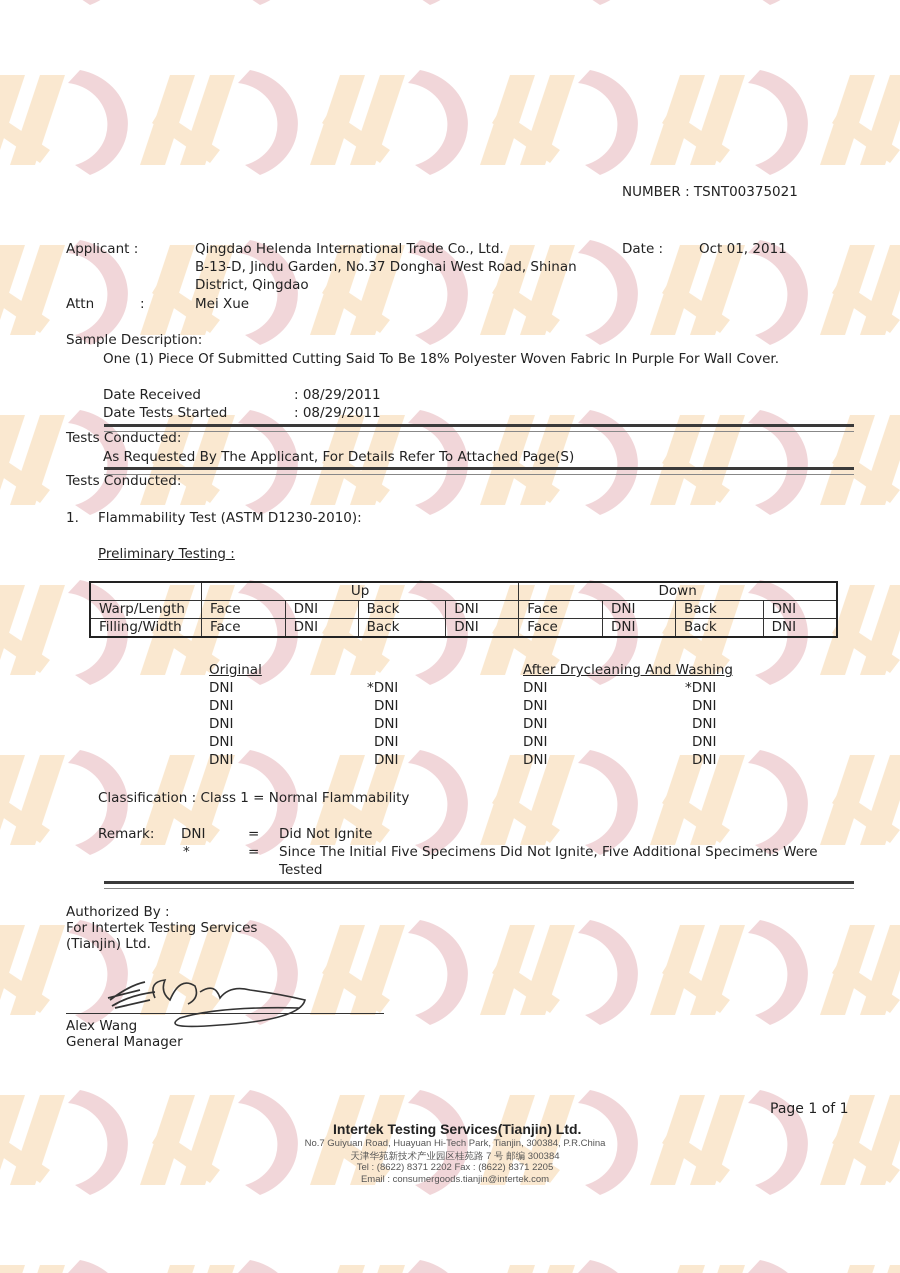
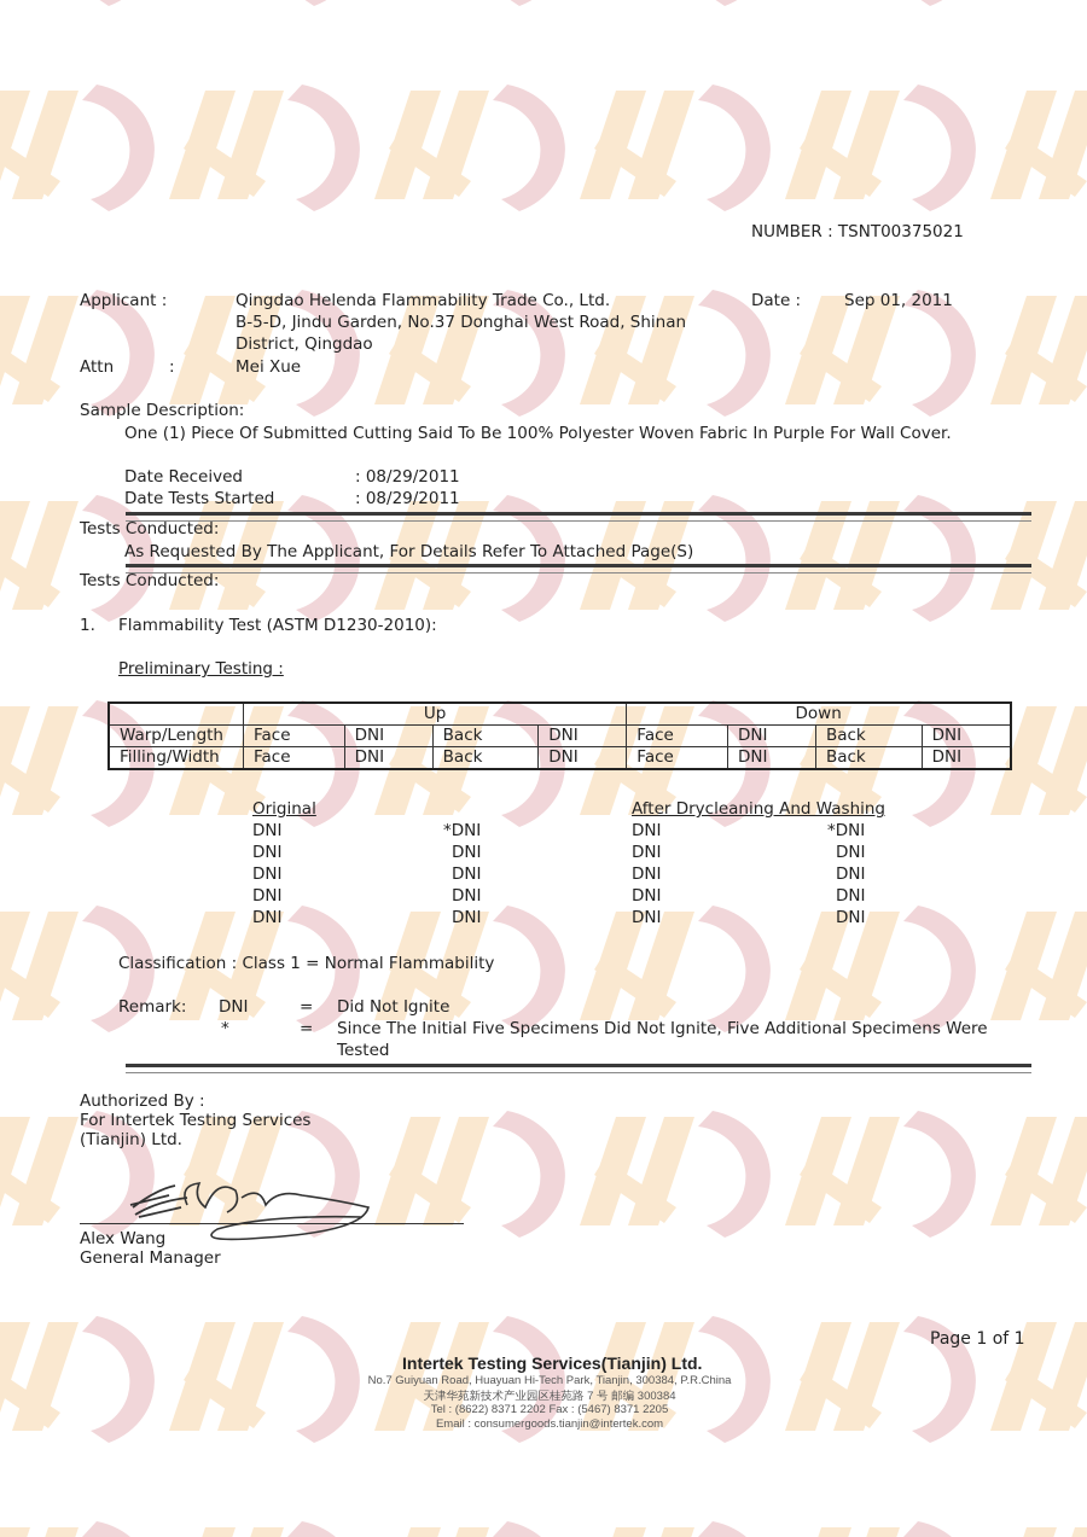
  NUMBER : TSNT00375021
  Applicant :
- Qingdao Helenda International Trade Co., Ltd.
+ Qingdao Helenda Flammability Trade Co., Ltd.
- B-13-D, Jindu Garden, No.37 Donghai West Road, Shinan
+ B-5-D, Jindu Garden, No.37 Donghai West Road, Shinan
  District, Qingdao
  Attn
  :
  Mei Xue
  Date :
- Oct 01, 2011
+ Sep 01, 2011
  Sample Description:
- One (1) Piece Of Submitted Cutting Said To Be 18% Polyester Woven Fabric In Purple For Wall Cover.
+ One (1) Piece Of Submitted Cutting Said To Be 100% Polyester Woven Fabric In Purple For Wall Cover.
  Date Received
  : 08/29/2011
  Date Tests Started
  : 08/29/2011
  Tests Conducted:
  As Requested By The Applicant, For Details Refer To Attached Page(S)
  Tests Conducted:
  1.
  Flammability Test (ASTM D1230-2010):
  Preliminary Testing :
  	Up	Down
  Warp/Length	Face	DNI	Back	DNI	Face	DNI	Back	DNI
  Filling/Width	Face	DNI	Back	DNI	Face	DNI	Back	DNI
  Original
  After Drycleaning And Washing
  DNI
  DNI
  DNI
  DNI
  DNI
  *DNI
  DNI
  DNI
  DNI
  DNI
  DNI
  DNI
  DNI
  DNI
  DNI
  *DNI
  DNI
  DNI
  DNI
  DNI
  Classification : Class 1 = Normal Flammability
  Remark:
  DNI
  =
  Did Not Ignite
  *
  =
  Since The Initial Five Specimens Did Not Ignite, Five Additional Specimens Were
  Tested
  Authorized By :
  For Intertek Testing Services
  (Tianjin) Ltd.
  Alex Wang
  General Manager
  Page 1 of 1
  Intertek Testing Services(Tianjin) Ltd.
  No.7 Guiyuan Road, Huayuan Hi-Tech Park, Tianjin, 300384, P.R.China
  天津华苑新技术产业园区桂苑路 7 号 邮编 300384
- Tel : (8622) 8371 2202 Fax : (8622) 8371 2205
+ Tel : (8622) 8371 2202 Fax : (5467) 8371 2205
  Email : consumergoods.tianjin@intertek.com
